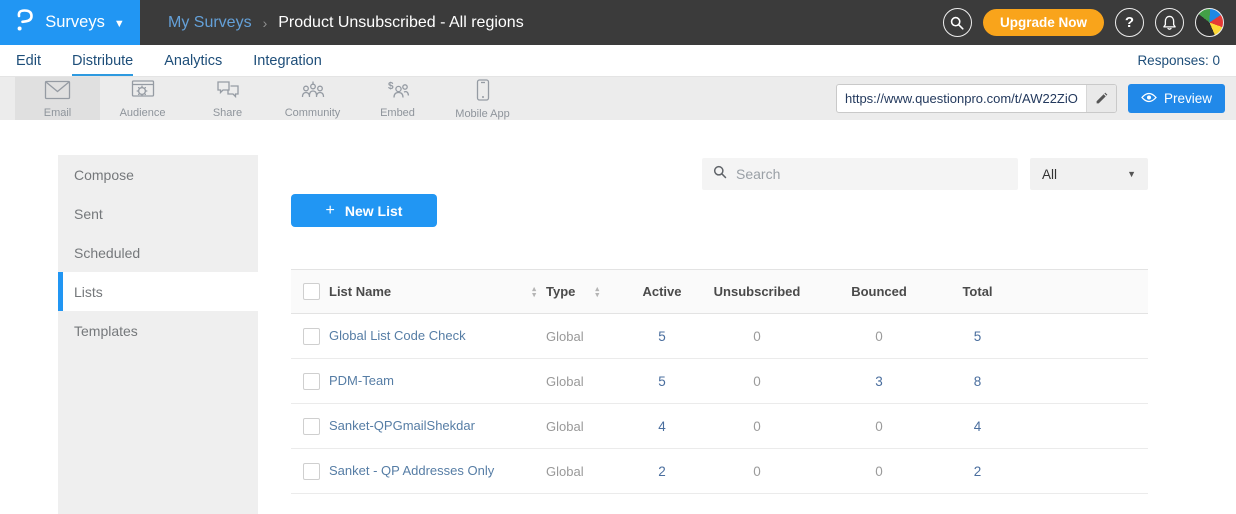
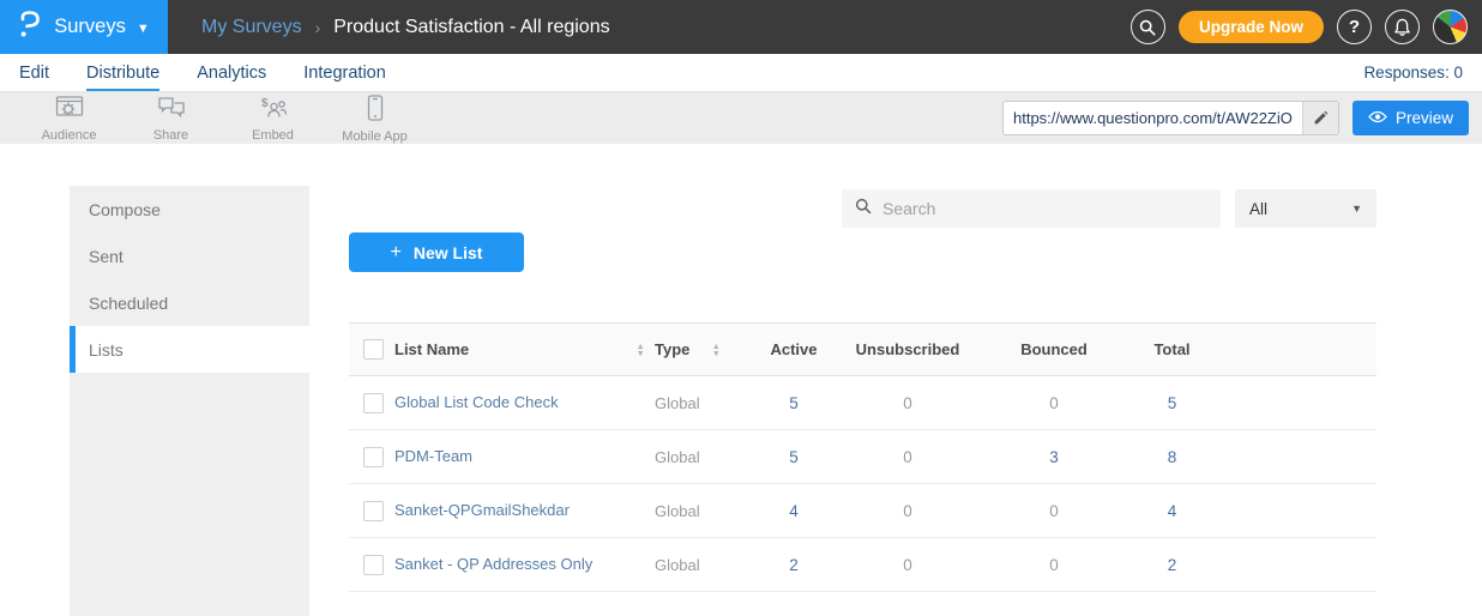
  Surveys
  ▼
  My Surveys
  ›
- Product Unsubscribed - All regions
+ Product Satisfaction - All regions
  Upgrade Now
  ?
  Edit
  Distribute
  Analytics
  Integration
  Responses: 0
- Email
  Audience
  Share
- Community
  $
  Embed
  Mobile App
  https://www.questionpro.com/t/AW22ZiO
  Preview
  Compose
  Sent
  Scheduled
  Lists
- Templates
  Search
  All
  ▼
  +
  New List
  	List Name ▴▾	Type ▴▾	Active	Unsubscribed	Bounced	Total
  	Global List Code Check	Global	5	0	0	5
  	PDM-Team	Global	5	0	3	8
  	Sanket-QPGmailShekdar	Global	4	0	0	4
  	Sanket - QP Addresses Only	Global	2	0	0	2
